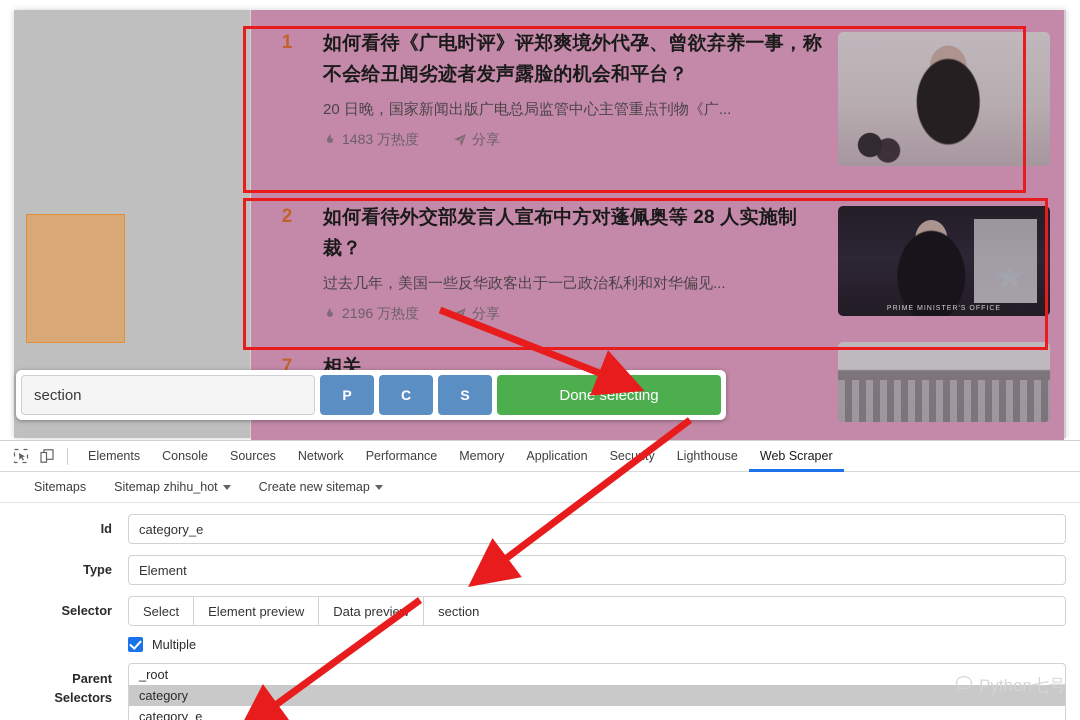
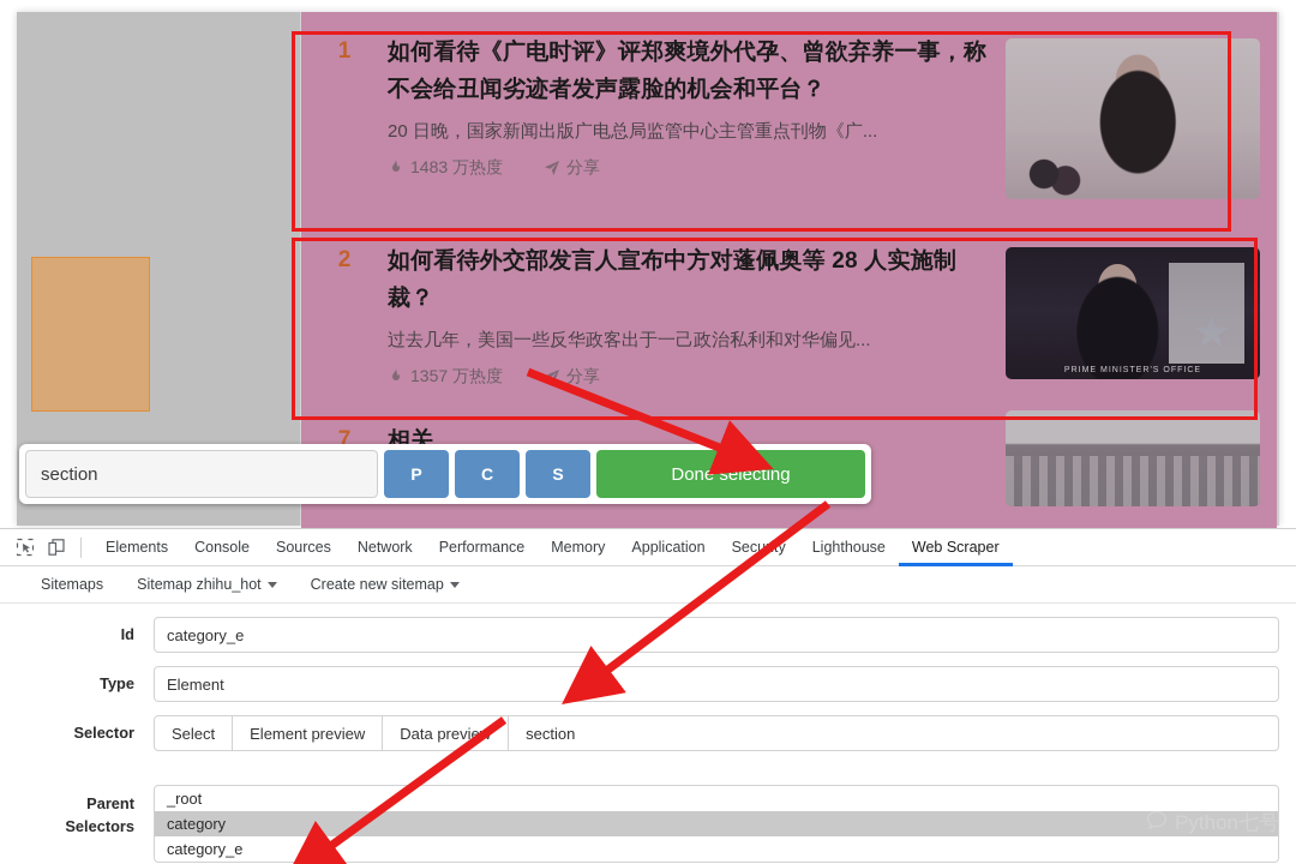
  1
  如何看待《广电时评》评郑爽境外代孕、曾欲弃养一事，称不会给丑闻劣迹者发声露脸的机会和平台？
  20 日晚，国家新闻出版广电总局监管中心主管重点刊物《广...
  1483 万热度
  分享
  2
  如何看待外交部发言人宣布中方对蓬佩奥等 28 人实施制裁？
  过去几年，美国一些反华政客出于一己政治私利和对华偏见...
- 2196 万热度
+ 1357 万热度
  分享
  7
  相关
  section
  P
  C
  S
  Done selecting
  Elements
  Console
  Sources
  Network
  Performance
  Memory
  Application
  Lighthouse
  Web Scraper
  Sitemaps
  Sitemap zhihu_hot
  Create new sitemap
  Id
  category_e
  Type
  Element
  Selector
  Select
  Element preview
  Data previe
  section
- Multiple
  Parent
  Selectors
  _root
  category
  category_e
  Python七号
